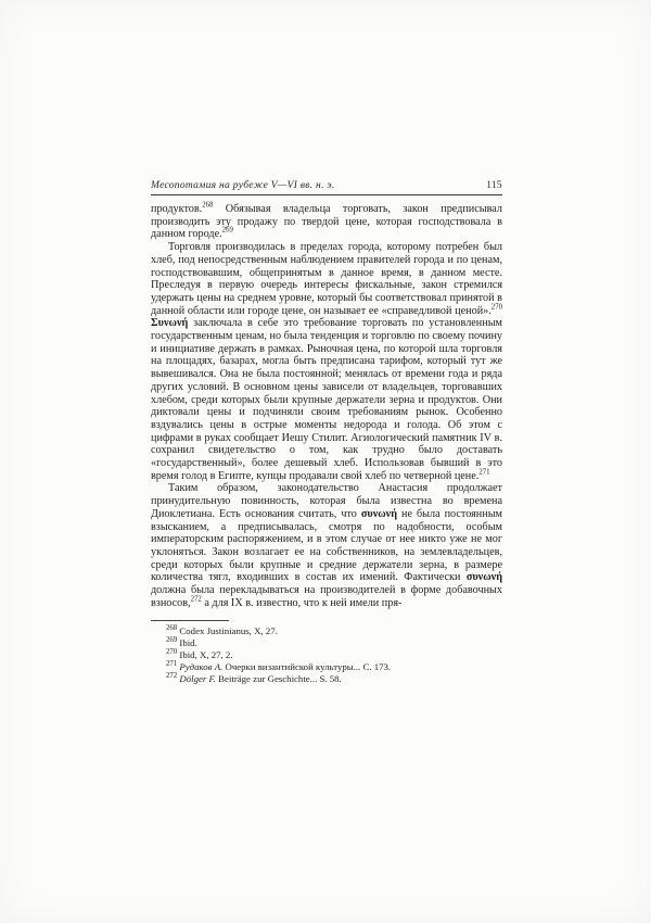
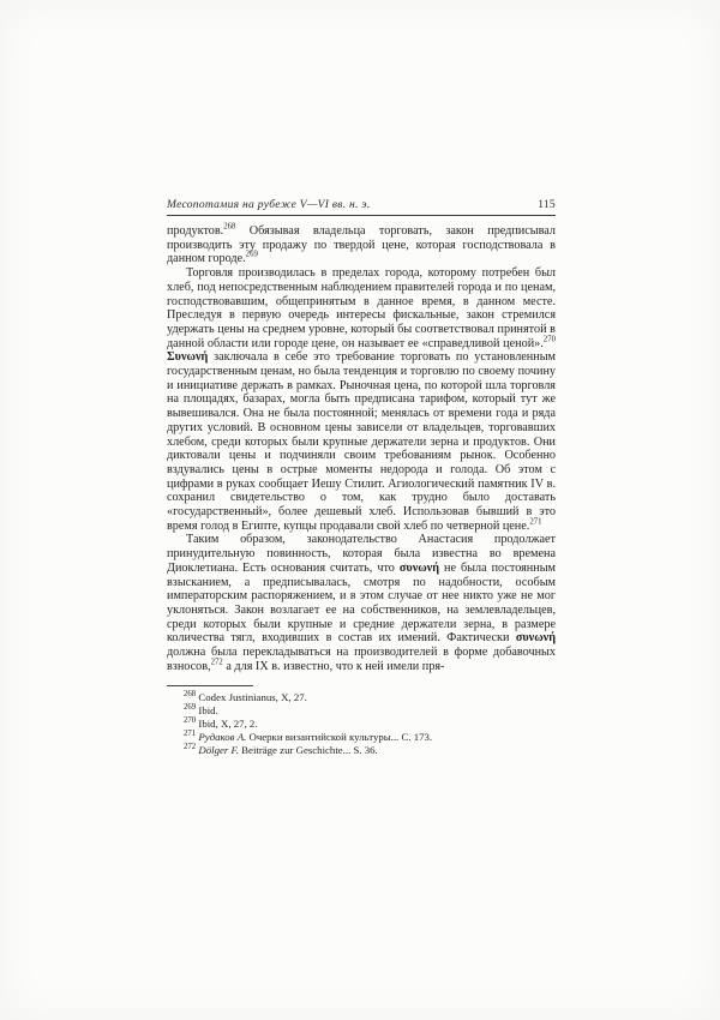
  Месопотамия на рубеже V—VI вв. н. э.
  115
  продуктов. Обязывая владельца торговать, закон предписывал производить эту продажу по твердой цене, которая господствовала в данном городе.
  Торговля производилась в пределах города, которому потребен был хлеб, под непосредственным наблюдением правителей города и по ценам, господствовавшим, общепринятым в данное время, в данном месте. Преследуя в первую очередь интересы фискальные, закон стремился удержать цены на среднем уровне, который бы соответствовал принятой в данной области или городе цене, он называет ее «справедливой ценой». Συνωνή заключала в себе это требование торговать по установленным государственным ценам, но была тенденция и торговлю по своему почину и инициативе держать в рамках. Рыночная цена, по которой шла торговля на площадях, базарах, могла быть предписана тарифом, который тут же вывешивался. Она не была постоянной; менялась от времени года и ряда других условий. В основном цены зависели от владельцев, торговавших хлебом, среди которых были крупные держатели зерна и продуктов. Они диктовали цены и подчиняли своим требованиям рынок. Особенно вздувались цены в острые моменты недорода и голода. Об этом с цифрами в руках сообщает Иешу Стилит. Агиологический памятник IV в. сохранил свидетельство о том, как трудно было доставать «государственный», более дешевый хлеб. Использовав бывший в это время голод в Египте, купцы продавали свой хлеб по четверной цене.
  Таким образом, законодательство Анастасия продолжает принудительную повинность, которая была известна во времена Диоклетиана. Есть основания считать, что συνωνή не была постоянным взысканием, а предписывалась, смотря по надобности, особым императорским распоряжением, и в этом случае от нее никто уже не мог уклоняться. Закон возлагает ее на собственников, на землевладельцев, среди которых были крупные и средние держатели зерна, в размере количества тягл, входивших в состав их имений. Фактически συνωνή должна была перекладываться на производителей в форме добавочных взносов, а для IX в. известно, что к ней имели пря-
  Codex Justinianus, X, 27.
  Ibid, X, 27, 2.
  Рудаков А. Очерки византийской культуры... С. 173.
- Dölger F. Beiträge zur Geschichte... S. 58.
+ Dölger F. Beiträge zur Geschichte... S. 36.
